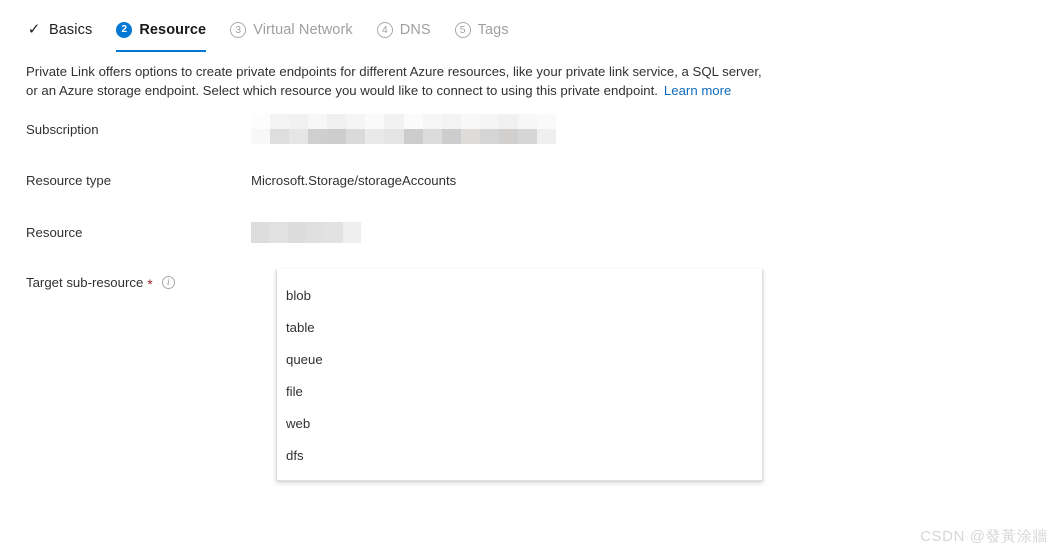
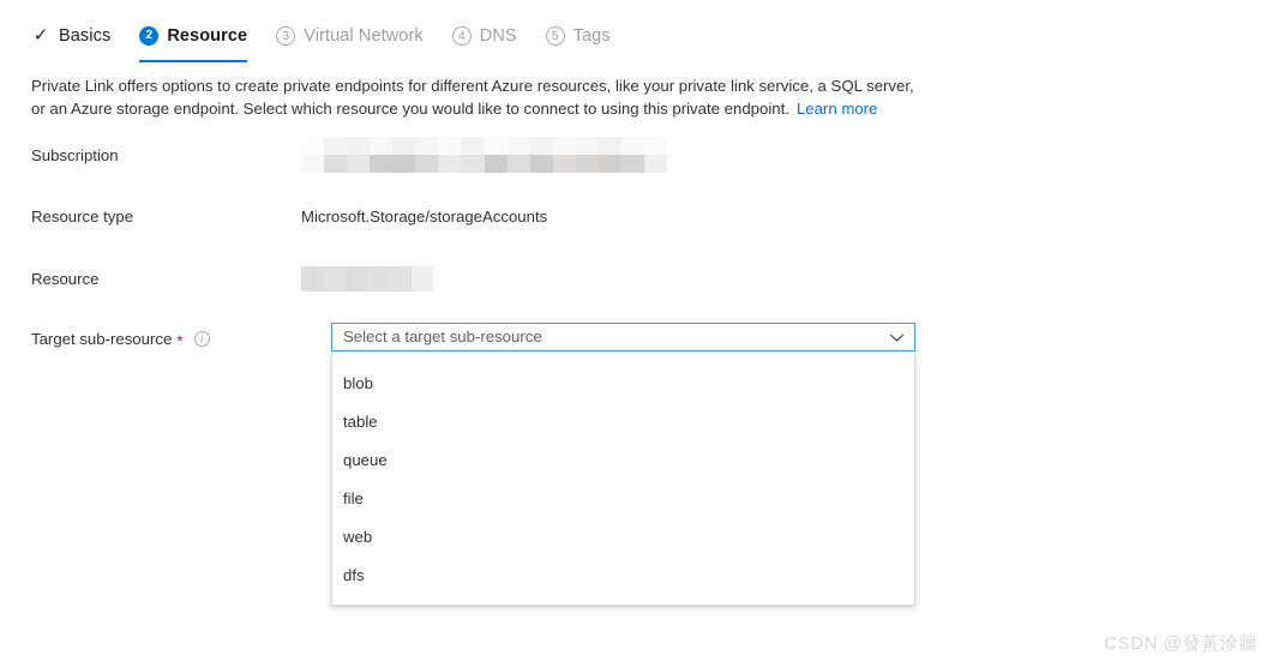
  ✓
  Basics
  2
  Resource
  3
  Virtual Network
  4
  DNS
  5
  Tags
  Private Link offers options to create private endpoints for different Azure resources, like your private link service, a SQL server, or an Azure storage endpoint. Select which resource you would like to connect to using this private endpoint. Learn more
  Subscription
  Resource type
  Microsoft.Storage/storageAccounts
  Resource
  Target sub-resource
  *
  i
+ Select a target sub-resource
  blob
  table
  queue
  file
  web
  dfs
  CSDN @發黃涂牆
